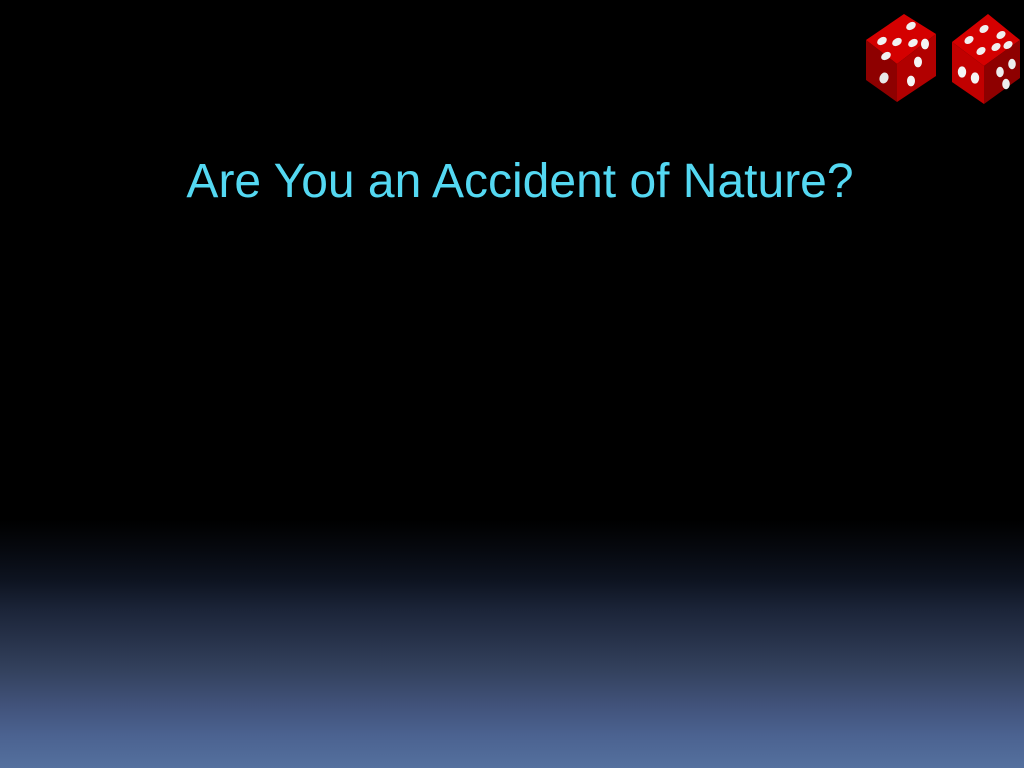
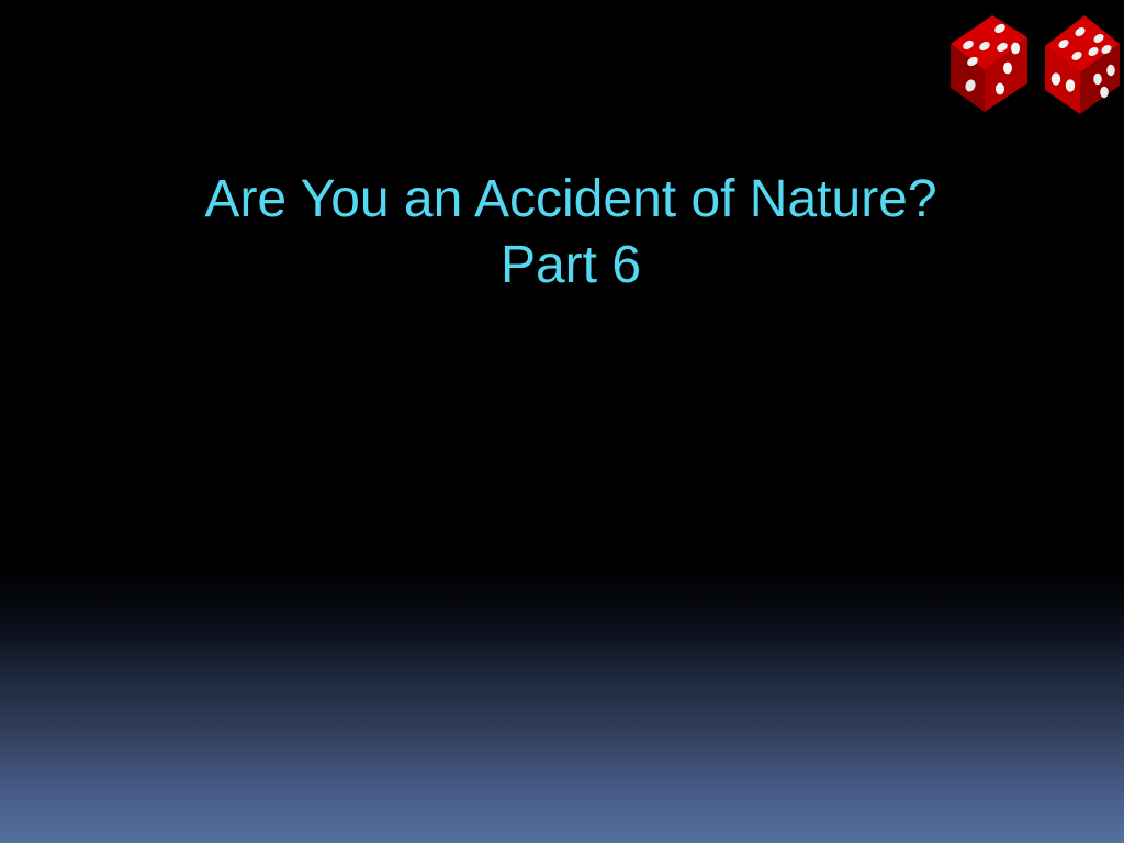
  Are You an Accident of Nature?
+ Part 6
